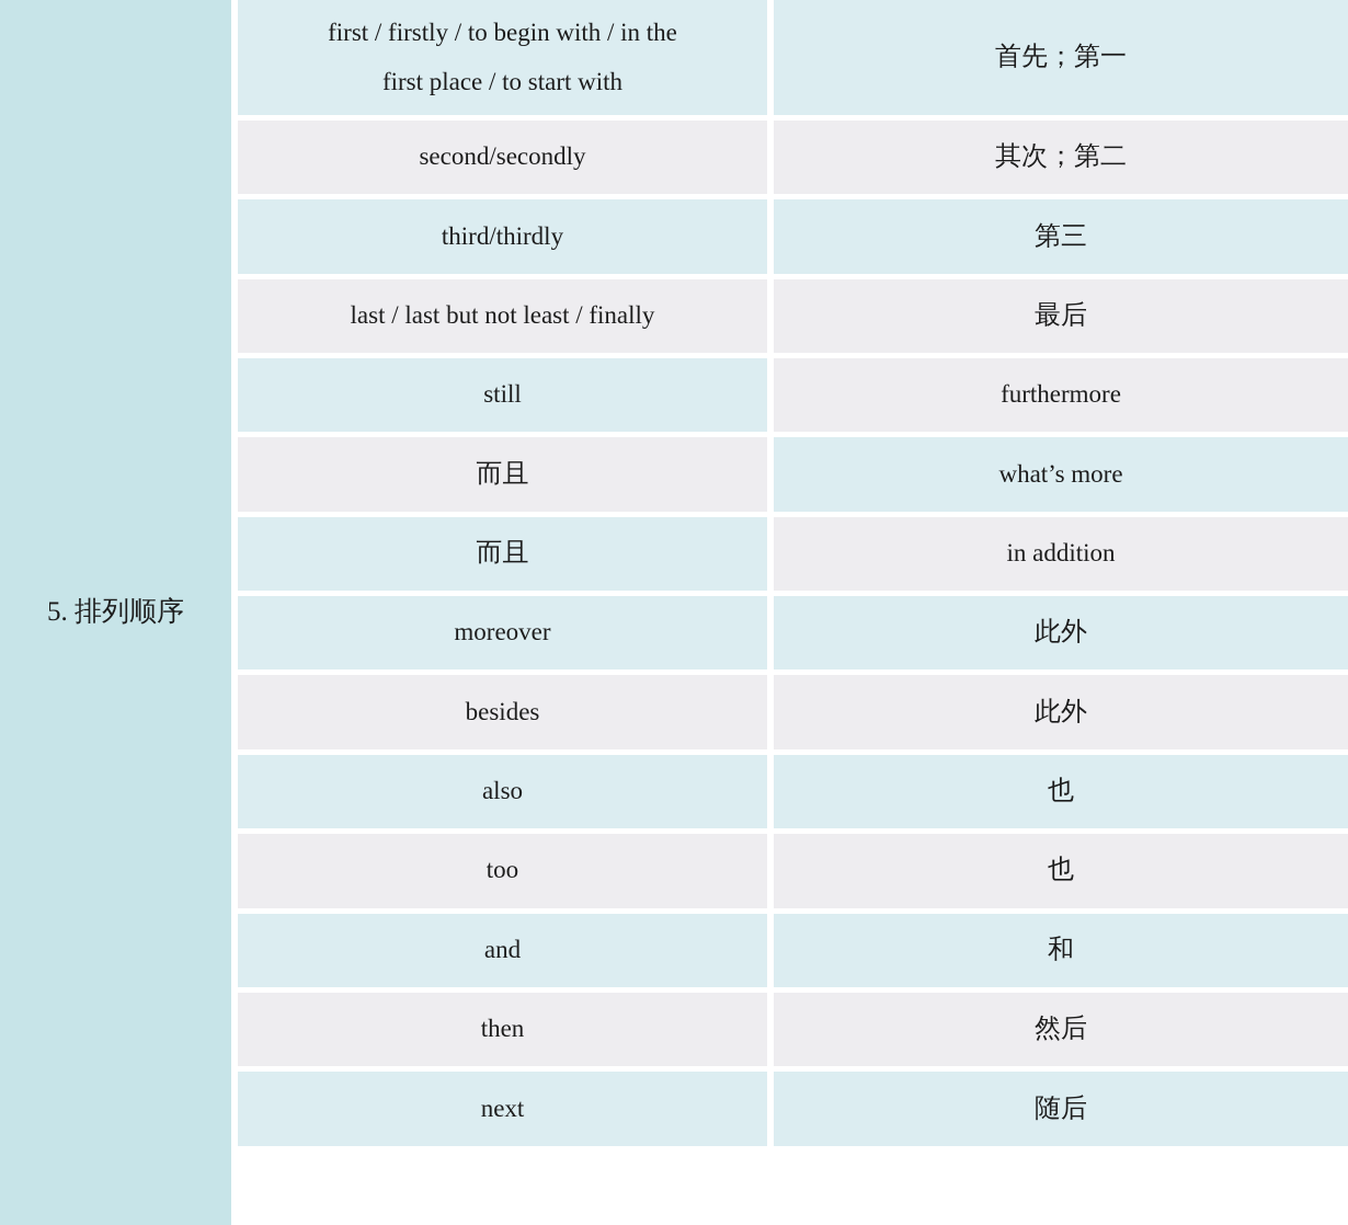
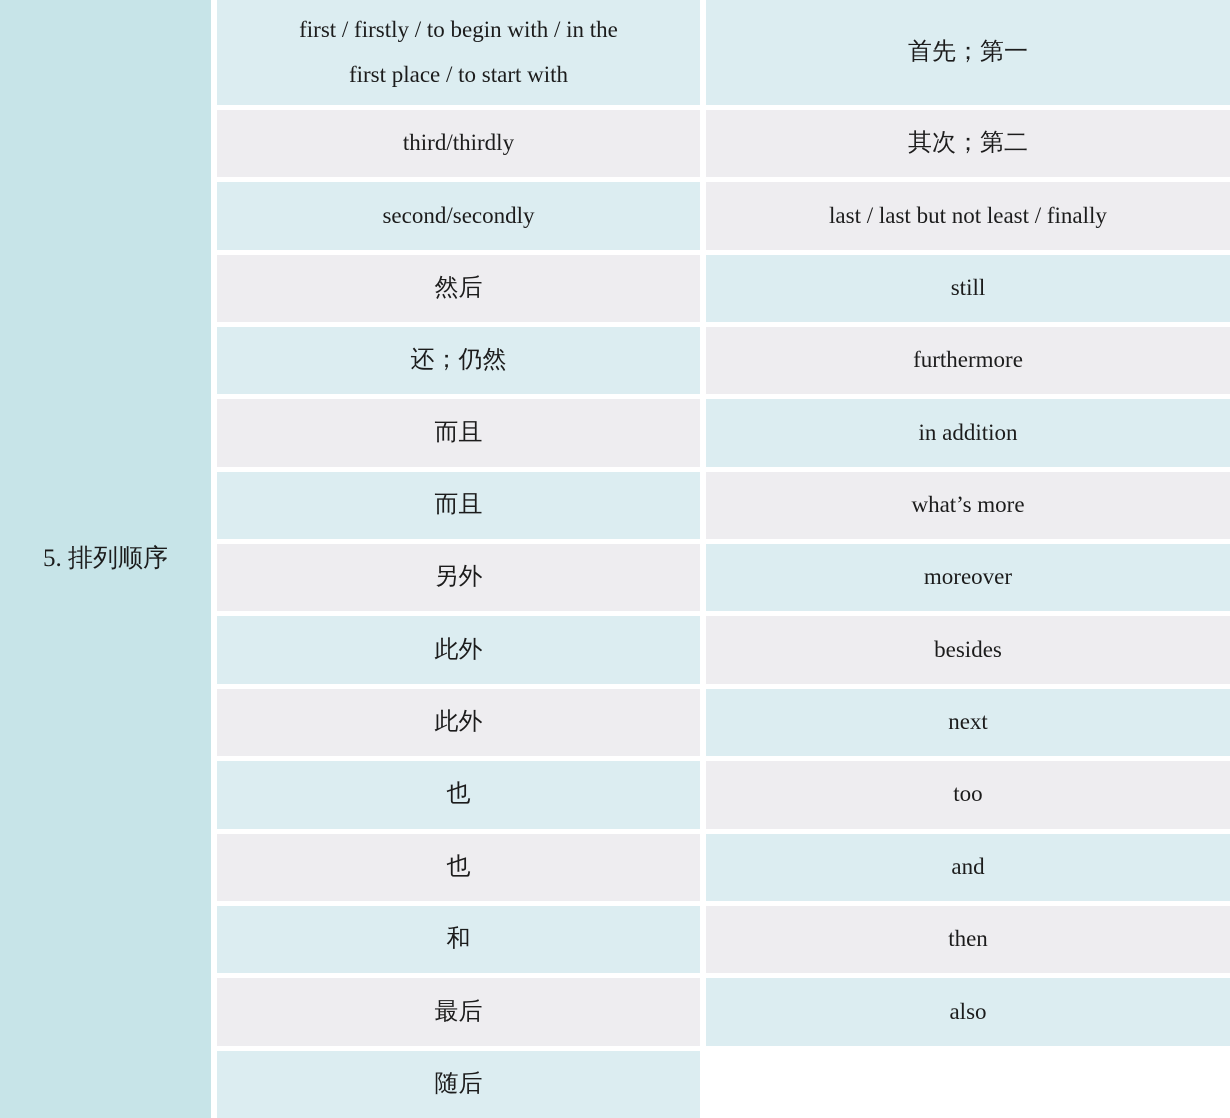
  5. 排列顺序
  first / firstly / to begin with / in the
  first place / to start with
  首先；第一
- second/secondly
+ third/thirdly
  其次；第二
- third/thirdly
+ second/secondly
- 第三
  last / last but not least / finally
- 最后
+ 然后
  still
+ 还；仍然
  furthermore
  而且
- what’s more
+ in addition
  而且
- in addition
+ what’s more
+ 另外
  moreover
  此外
  besides
  此外
- also
+ next
  也
  too
  也
  and
  和
  then
- 然后
+ 最后
- next
+ also
  随后
